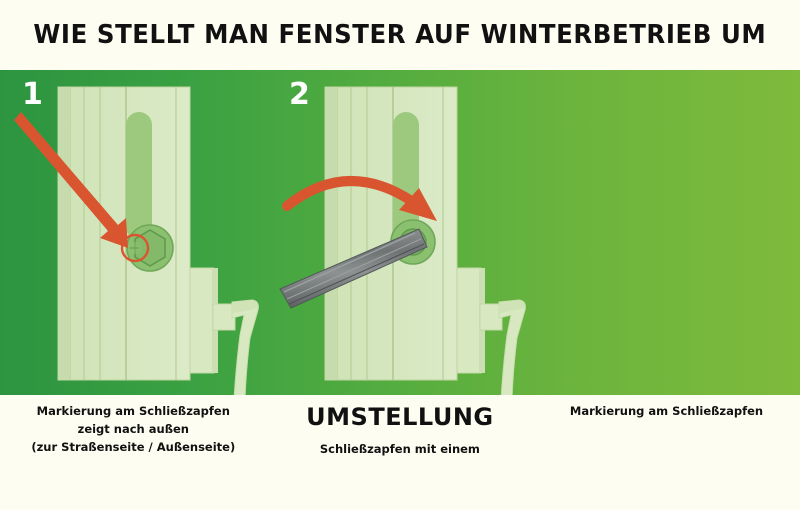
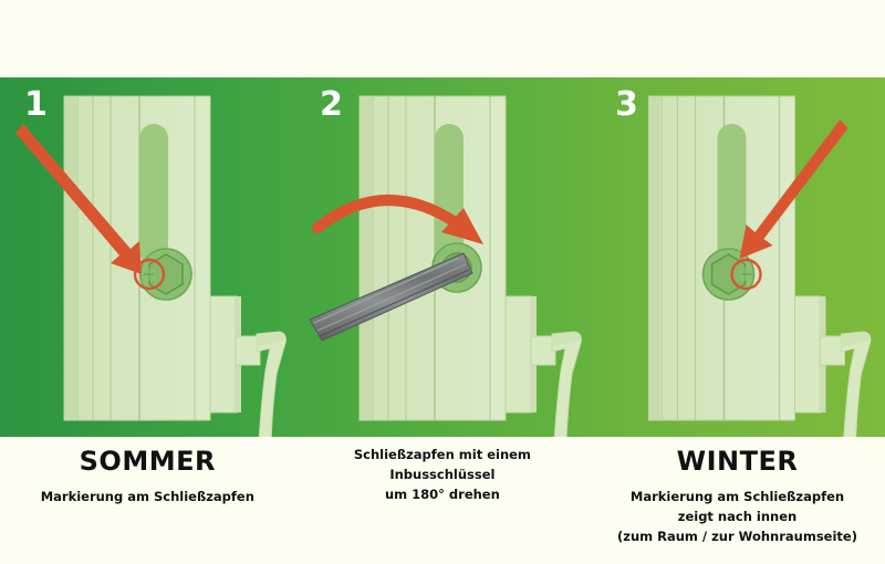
- WIE STELLT MAN FENSTER AUF WINTERBETRIEB UM
  1
  2
+ 3
+ SOMMER
  Markierung am Schließzapfen
- zeigt nach außen
- (zur Straßenseite / Außenseite)
- UMSTELLUNG
  Schließzapfen mit einem
+ Inbusschlüssel
+ um 180° drehen
+ WINTER
  Markierung am Schließzapfen
+ zeigt nach innen
+ (zum Raum / zur Wohnraumseite)
